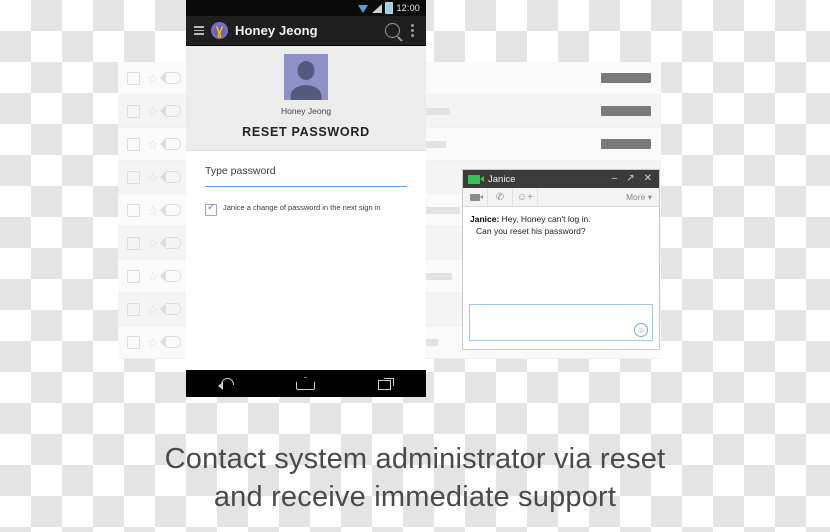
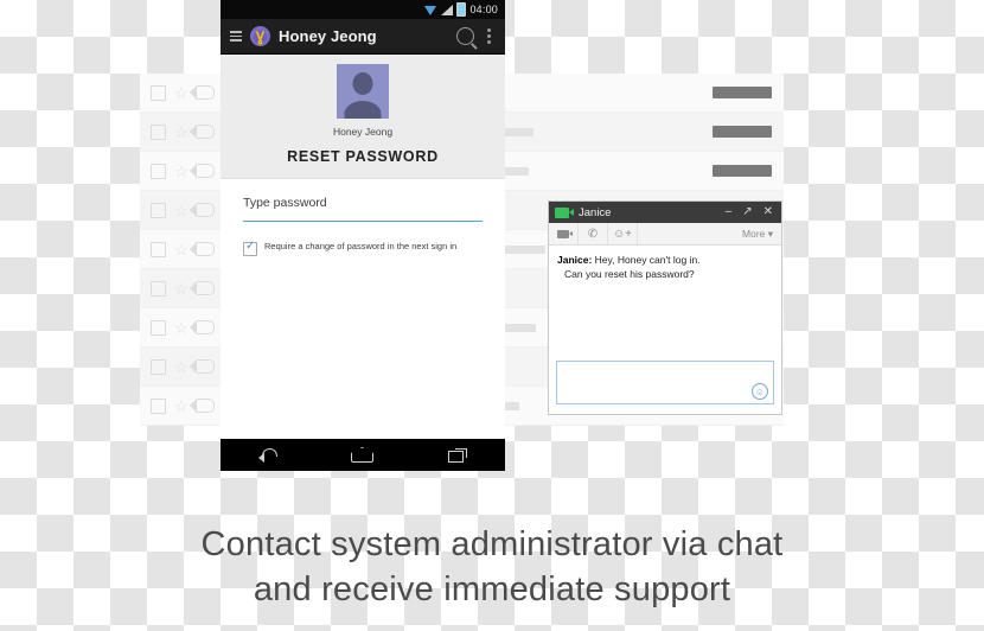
- 12:00
+ 04:00
  Ɣ
  Honey Jeong
  Honey Jeong
  RESET PASSWORD
  Type password
  ✓
- Janice a change of password in the next sign in
+ Require a change of password in the next sign in
  Janice
  –
  ↗
  ✕
  ✆
  ☺+
  More ▾
  Janice: Hey, Honey can't log in.
  Can you reset his password?
  ☺
- Contact system administrator via reset
+ Contact system administrator via chat
  and receive immediate support
